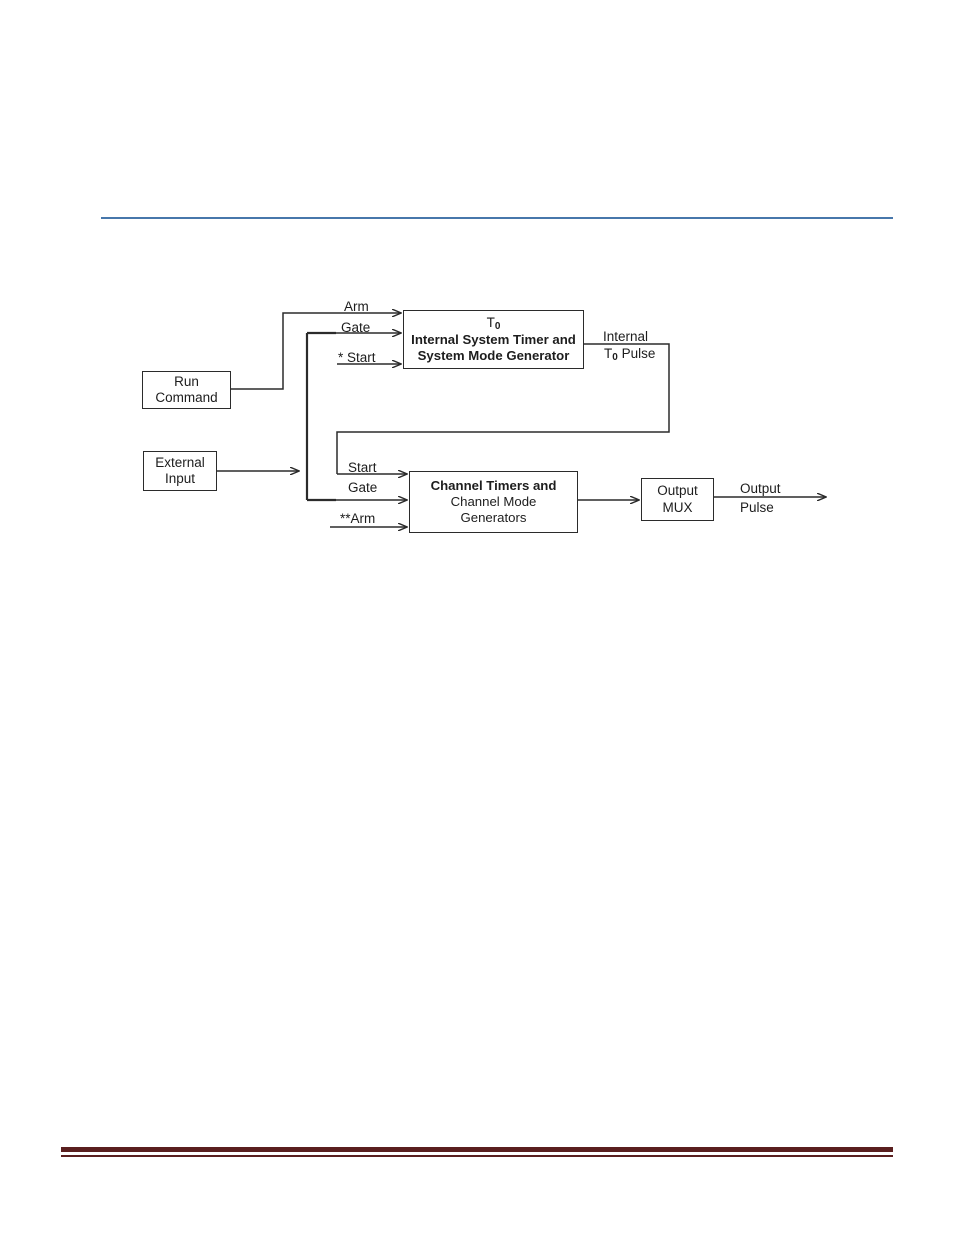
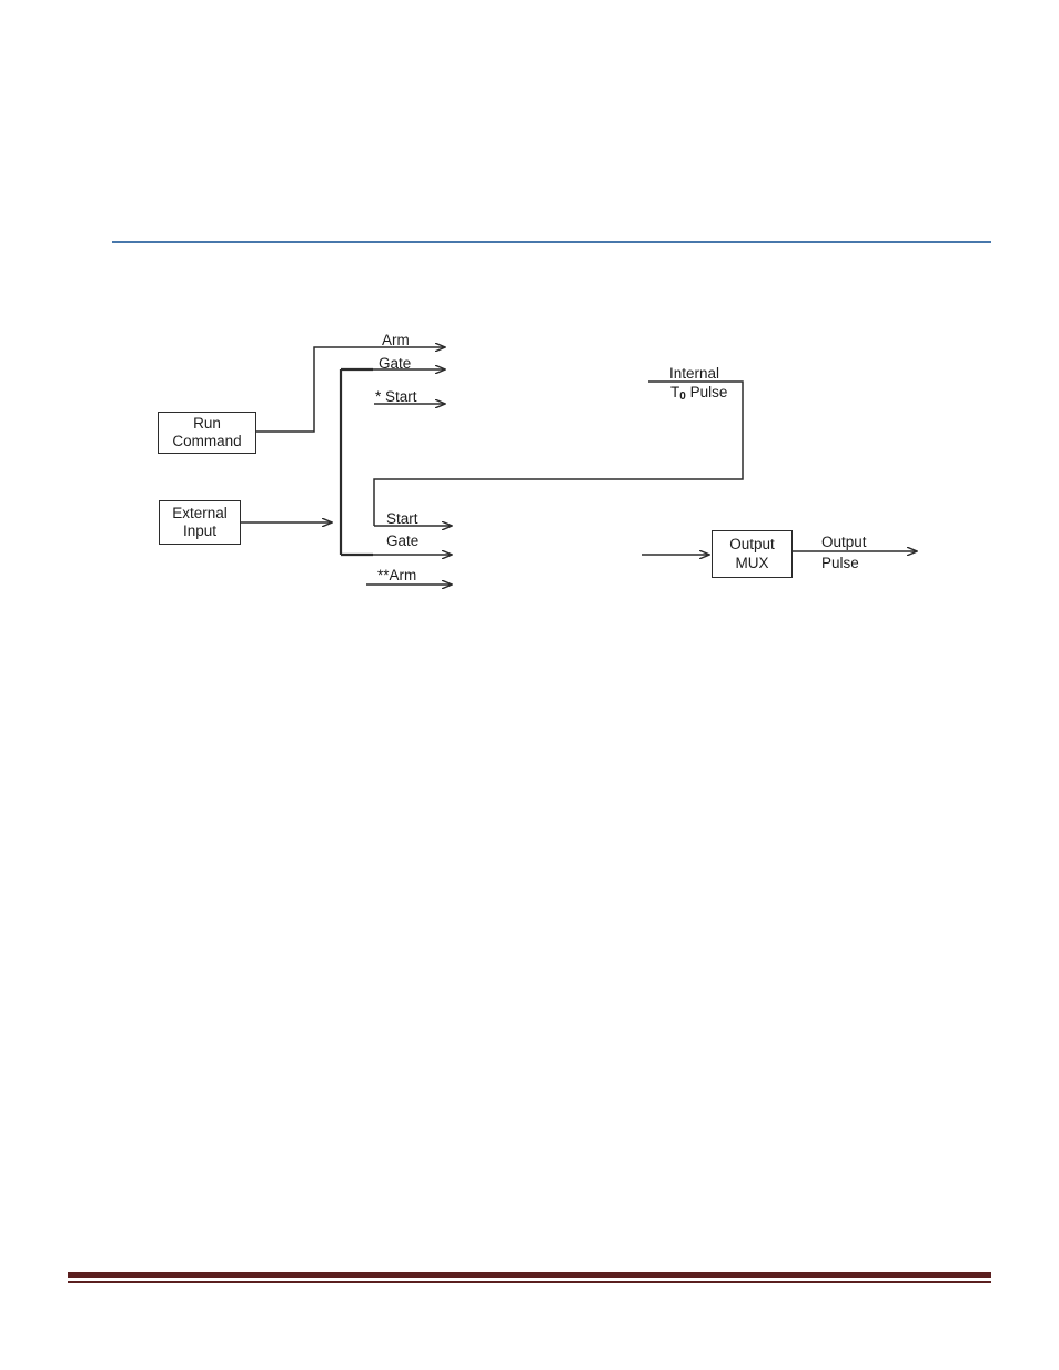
  Run
  Command
  External
  Input
- T0
- Internal System Timer and
- System Mode Generator
- Channel Timers and
- Channel Mode
- Generators
  Output
  MUX
  Arm
  Gate
  * Start
  Internal
  T0 Pulse
  Start
  Gate
  **Arm
  Output
  Pulse
